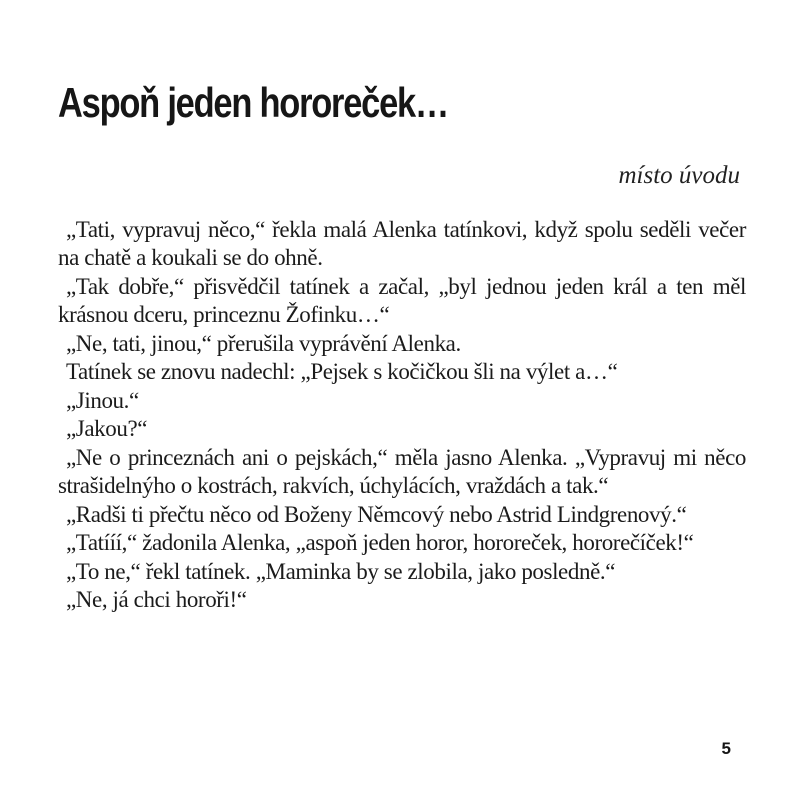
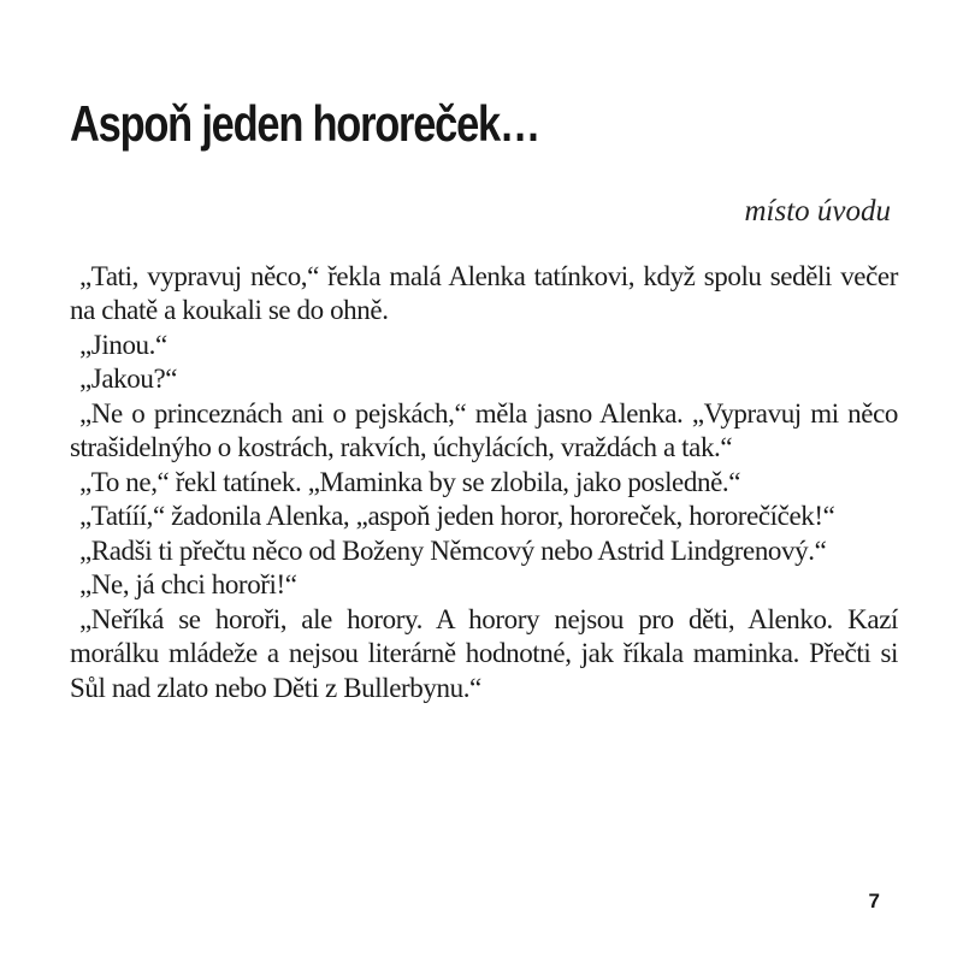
  Aspoň jeden hororeček…
  místo úvodu
  „Tati, vypravuj něco,“ řekla malá Alenka tatínkovi, když spolu seděli večer na chatě a koukali se do ohně.
- „Tak dobře,“ přisvědčil tatínek a začal, „byl jednou jeden král a ten měl krásnou dceru, princeznu Žofinku…“
- „Ne, tati, jinou,“ přerušila vyprávění Alenka.
- Tatínek se znovu nadechl: „Pejsek s kočičkou šli na výlet a…“
  „Jinou.“
  „Jakou?“
  „Ne o princeznách ani o pejskách,“ měla jasno Alenka. „Vypravuj mi něco strašidelnýho o kostrách, rakvích, úchylácích, vraždách a tak.“
- „Radši ti přečtu něco od Boženy Němcový nebo Astrid Lindgrenový.“
+ „To ne,“ řekl tatínek. „Maminka by se zlobila, jako posledně.“
  „Tatííí,“ žadonila Alenka, „aspoň jeden horor, hororeček, hororečíček!“
- „To ne,“ řekl tatínek. „Maminka by se zlobila, jako posledně.“
+ „Radši ti přečtu něco od Boženy Němcový nebo Astrid Lindgrenový.“
  „Ne, já chci horoři!“
+ „Neříká se horoři, ale horory. A horory nejsou pro děti, Alenko. Kazí morálku mládeže a nejsou literárně hodnotné, jak říkala maminka. Přečti si Sůl nad zlato nebo Děti z Bullerbynu.“
- 5
+ 7
